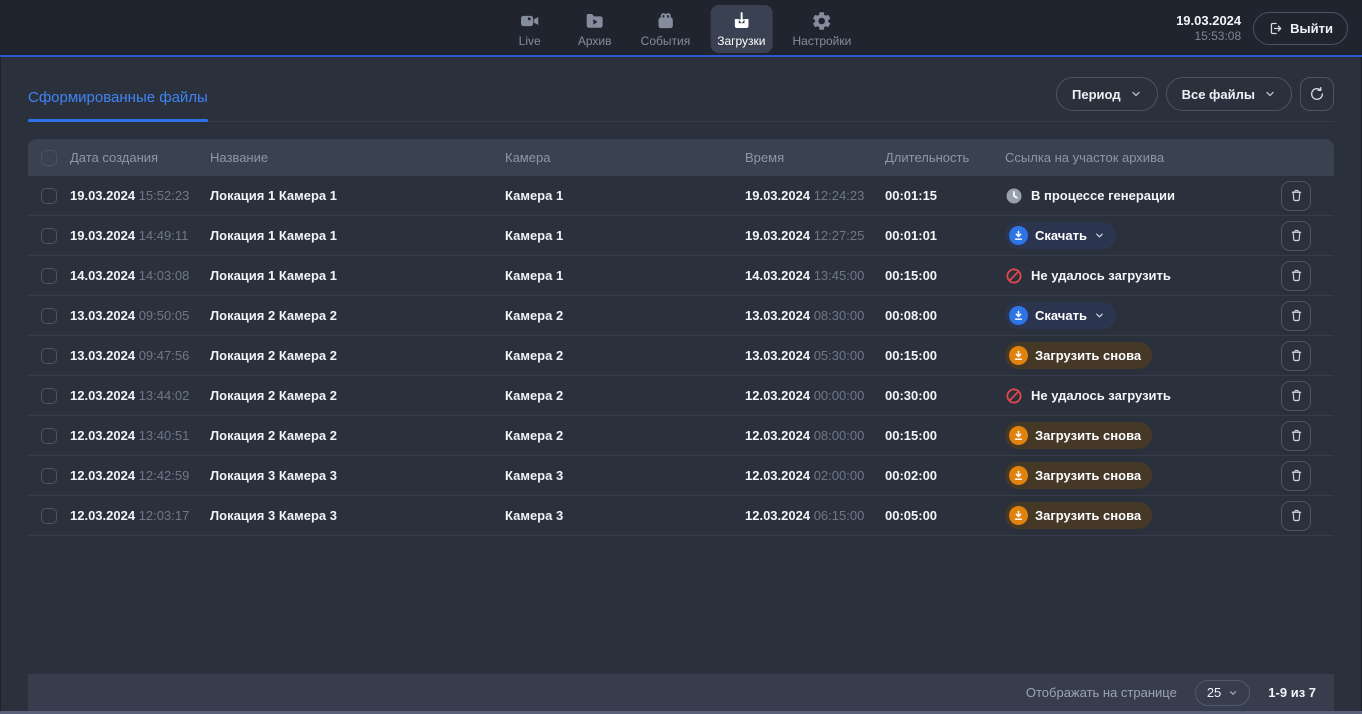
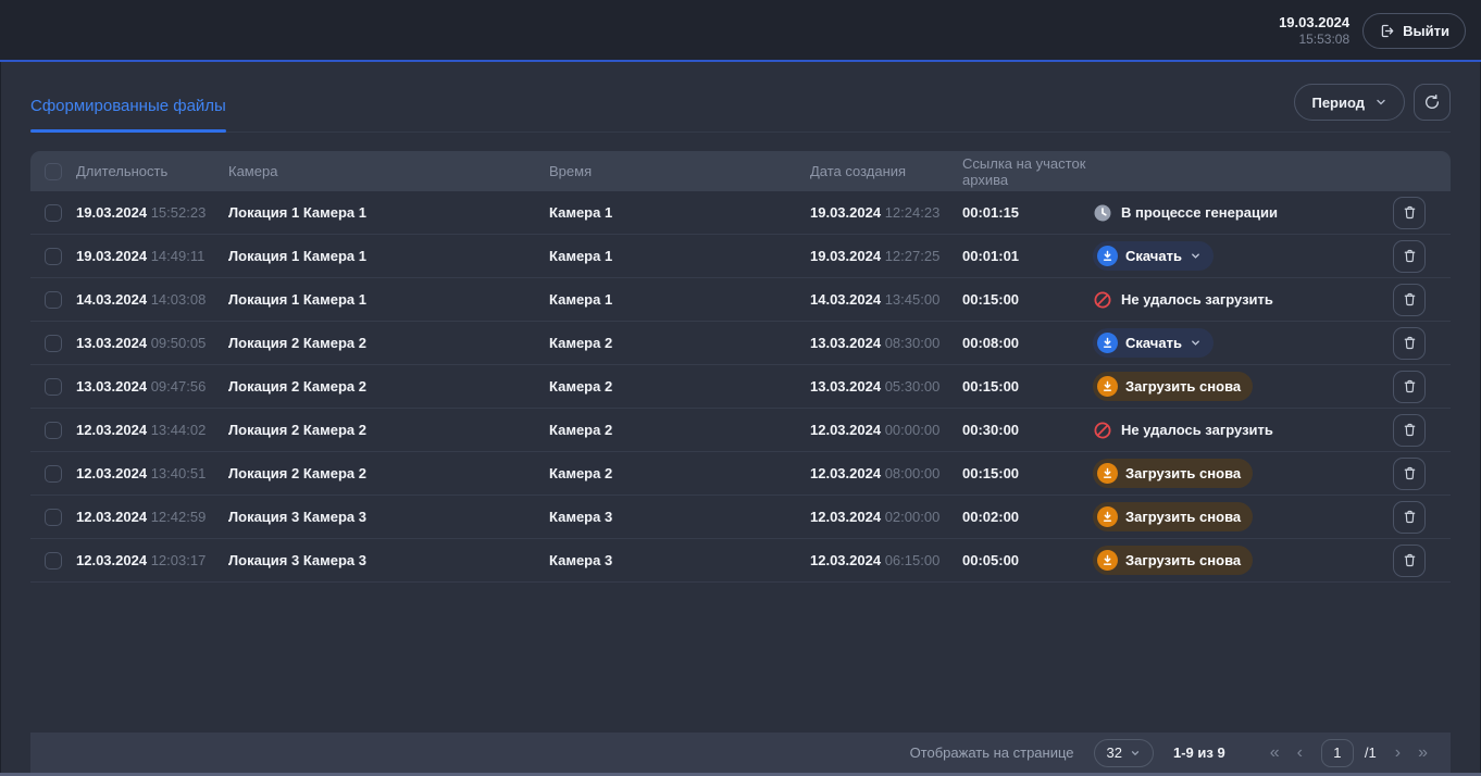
- Live
- Архив
- События
- Загрузки
- Настройки
  19.03.2024
  15:53:08
  Выйти
  Сформированные файлы
  Период
- Все файлы
- Дата создания
+ Длительность
- Название
  Камера
  Время
- Длительность
+ Дата создания
  Ссылка на участок архива
  19.03.2024 15:52:23
  Локация 1 Камера 1
  Камера 1
  19.03.2024 12:24:23
  00:01:15
  В процессе генерации
  19.03.2024 14:49:11
  Локация 1 Камера 1
  Камера 1
  19.03.2024 12:27:25
  00:01:01
  Скачать
  14.03.2024 14:03:08
  Локация 1 Камера 1
  Камера 1
  14.03.2024 13:45:00
  00:15:00
  Не удалось загрузить
  13.03.2024 09:50:05
  Локация 2 Камера 2
  Камера 2
  13.03.2024 08:30:00
  00:08:00
  Скачать
  13.03.2024 09:47:56
  Локация 2 Камера 2
  Камера 2
  13.03.2024 05:30:00
  00:15:00
  Загрузить снова
  12.03.2024 13:44:02
  Локация 2 Камера 2
  Камера 2
  12.03.2024 00:00:00
  00:30:00
  Не удалось загрузить
  12.03.2024 13:40:51
  Локация 2 Камера 2
  Камера 2
  12.03.2024 08:00:00
  00:15:00
  Загрузить снова
  12.03.2024 12:42:59
  Локация 3 Камера 3
  Камера 3
  12.03.2024 02:00:00
  00:02:00
  Загрузить снова
  12.03.2024 12:03:17
  Локация 3 Камера 3
  Камера 3
  12.03.2024 06:15:00
  00:05:00
  Загрузить снова
  Отображать на странице
- 25
+ 32
- 1-9 из 7
+ 1-9 из 9
+ «
+ ‹
+ 1
+ /1
+ ›
+ »
